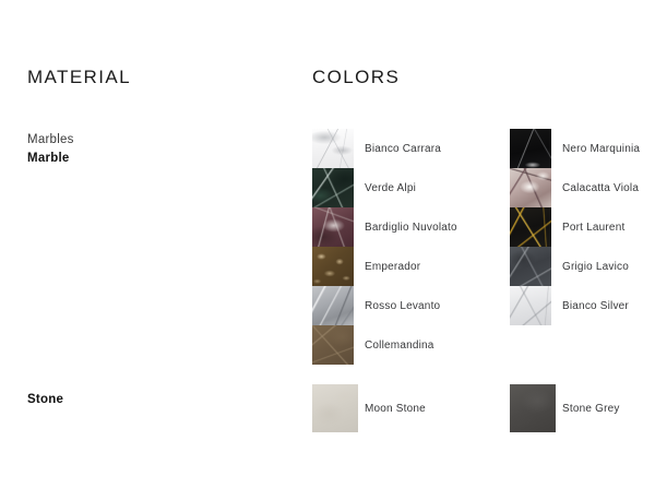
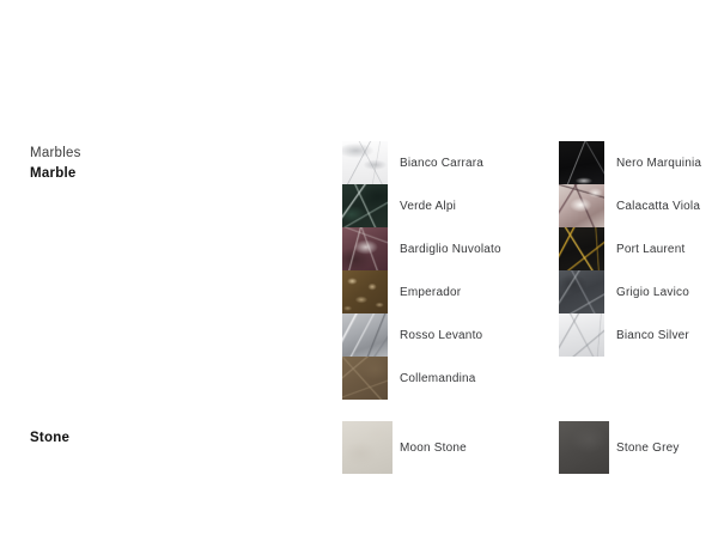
- MATERIAL
- COLORS
  Marbles
  Marble
  Stone
  Bianco Carrara
  Verde Alpi
  Bardiglio Nuvolato
  Emperador
  Rosso Levanto
  Collemandina
  Nero Marquinia
  Calacatta Viola
  Port Laurent
  Grigio Lavico
  Bianco Silver
  Moon Stone
  Stone Grey
